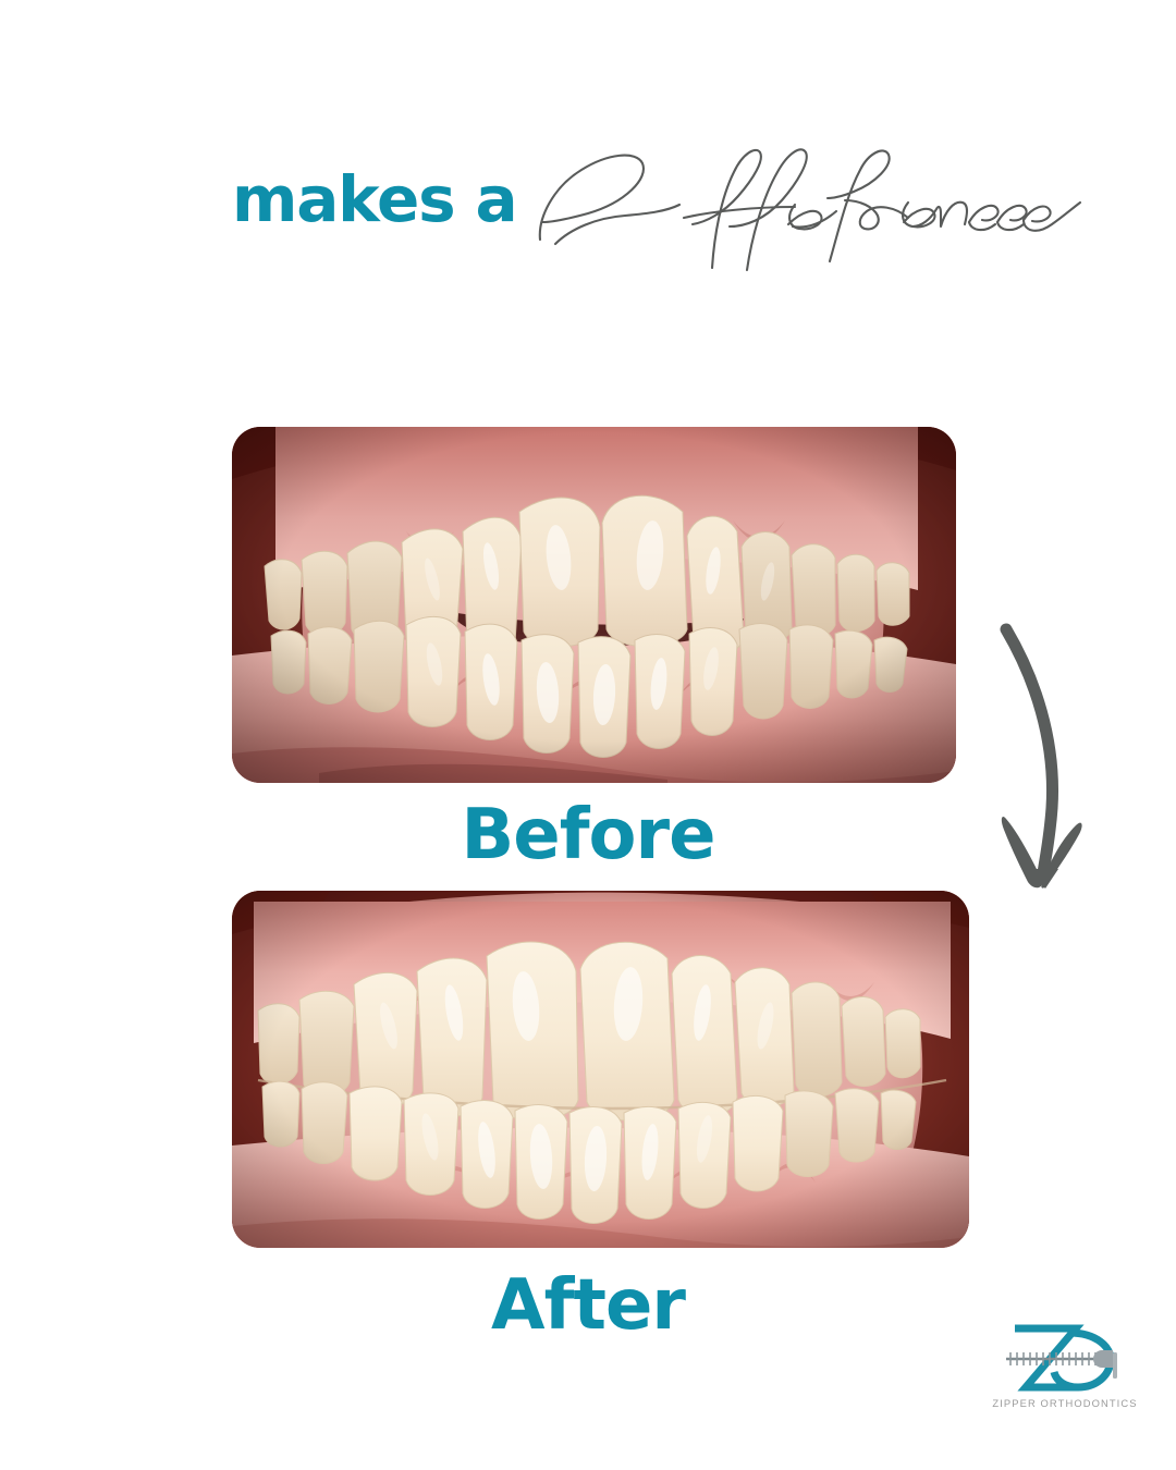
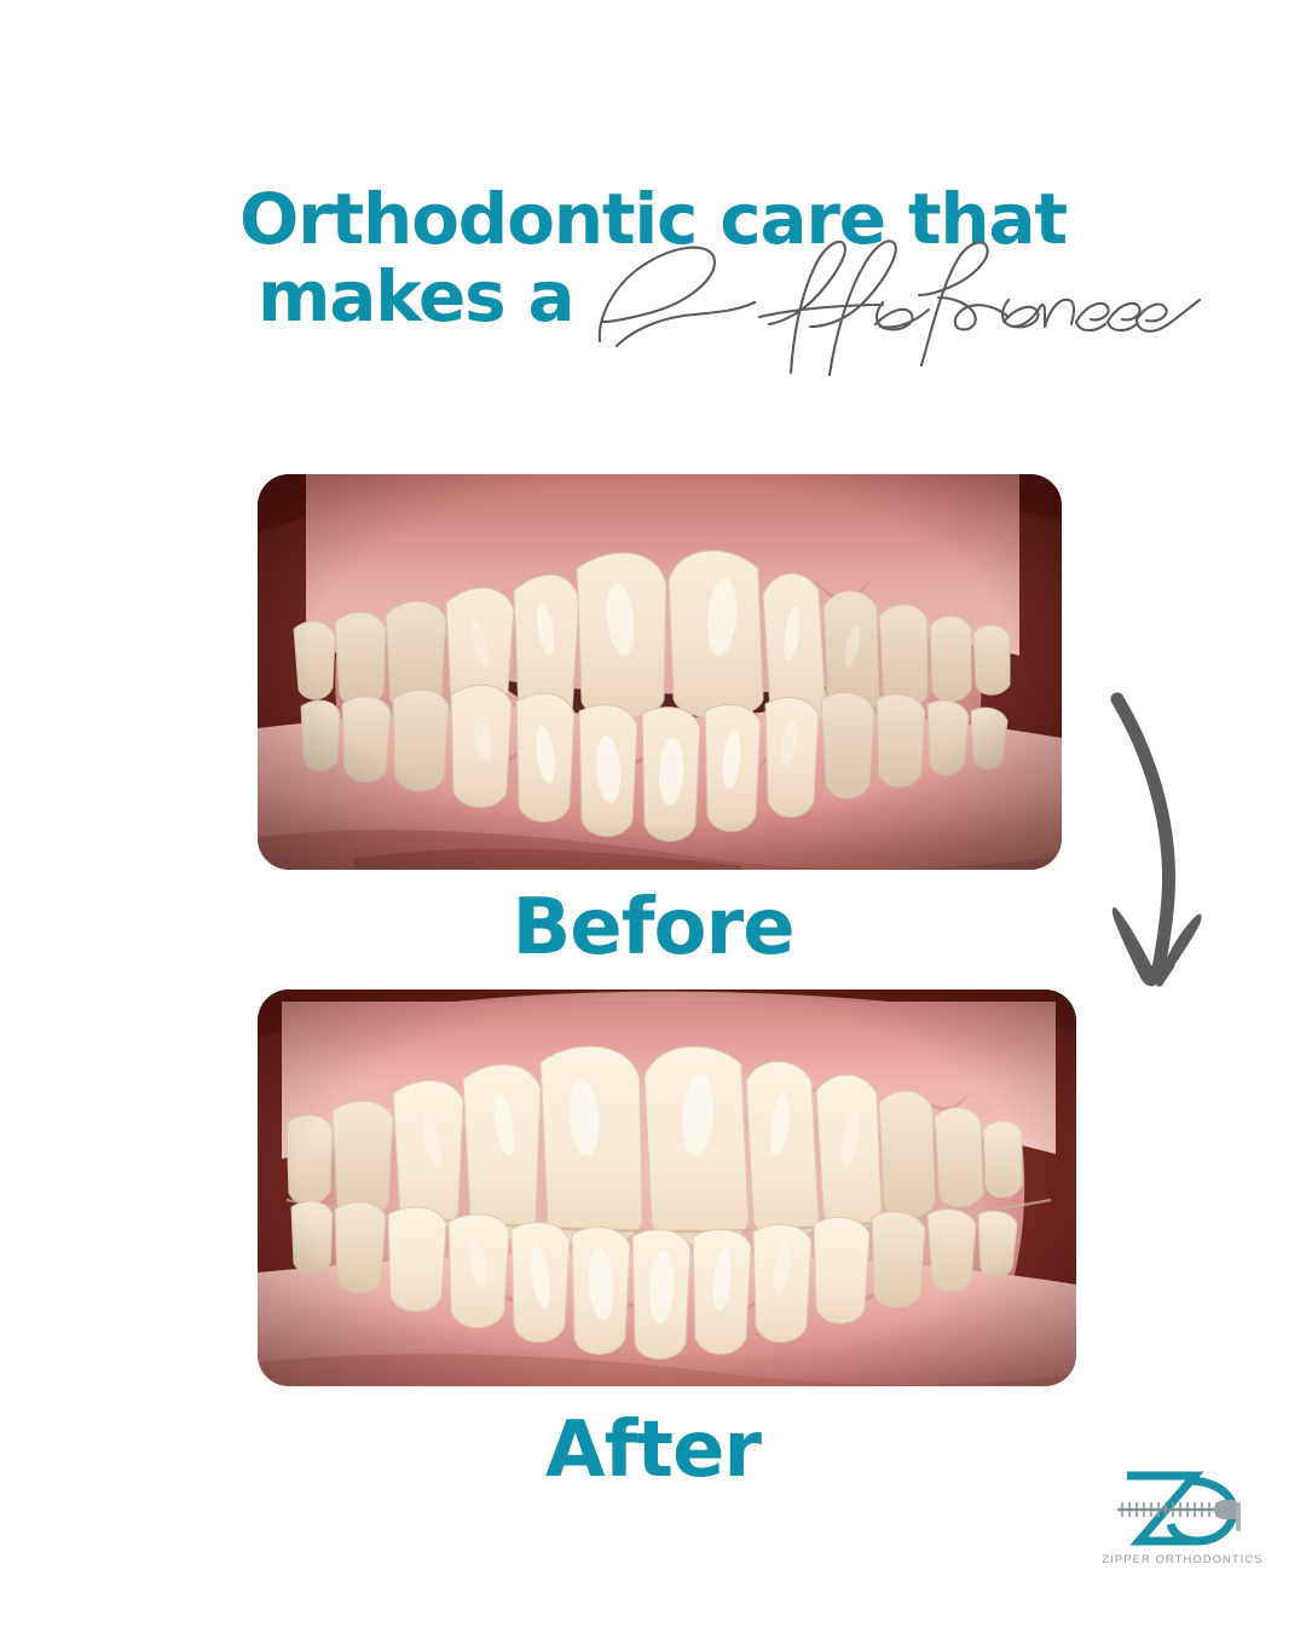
+ Orthodontic care that
  makes a
  Before
  After
  ZIPPER ORTHODONTICS
